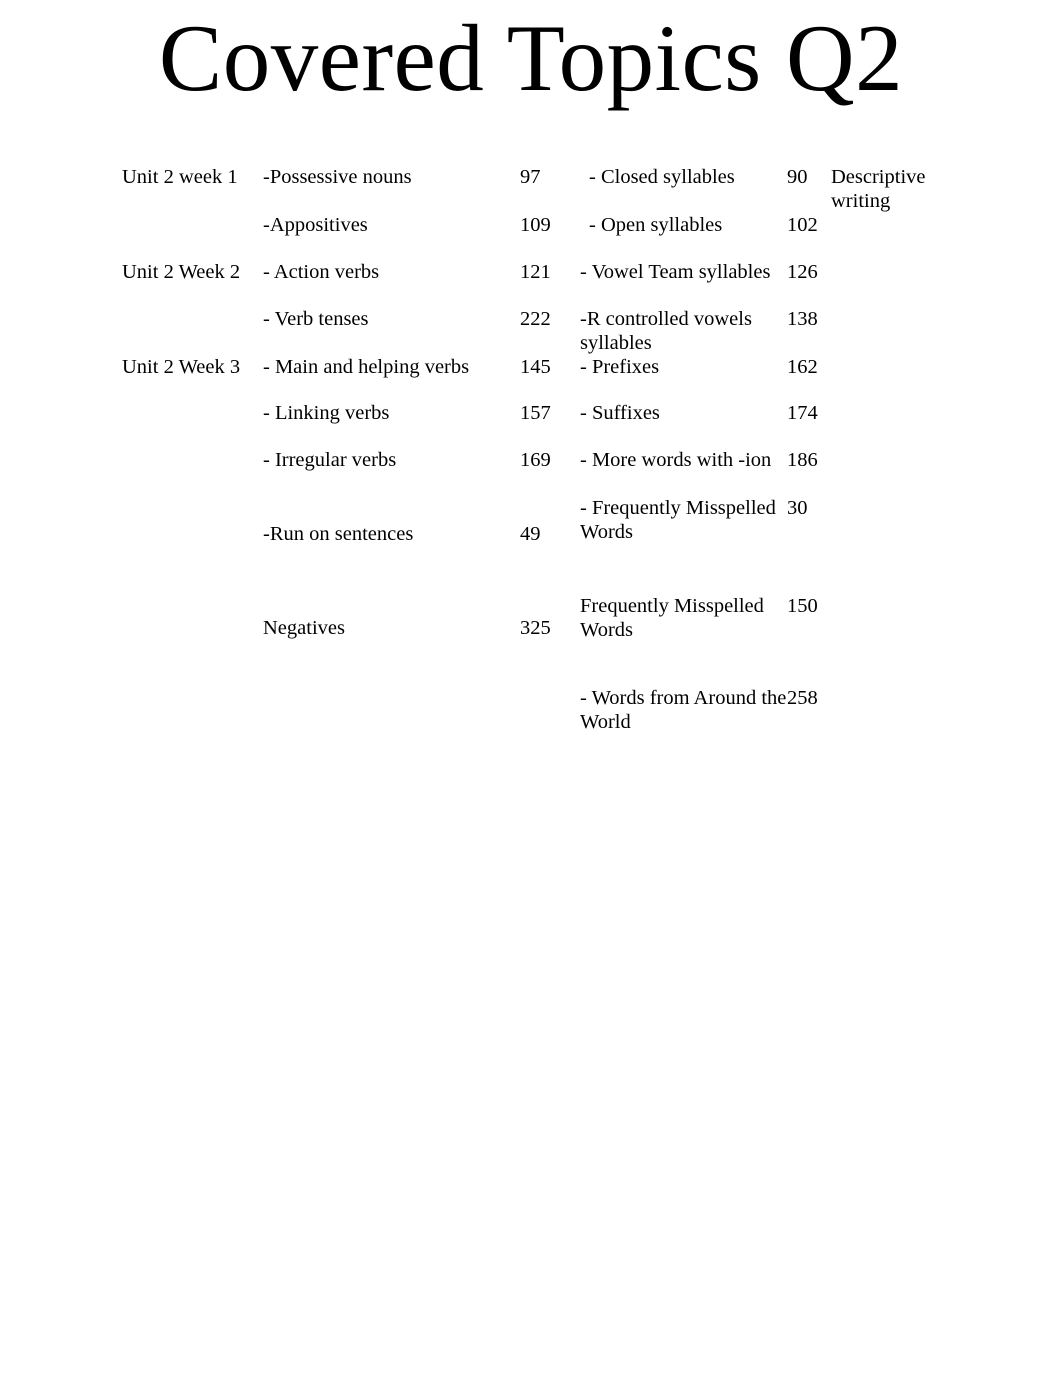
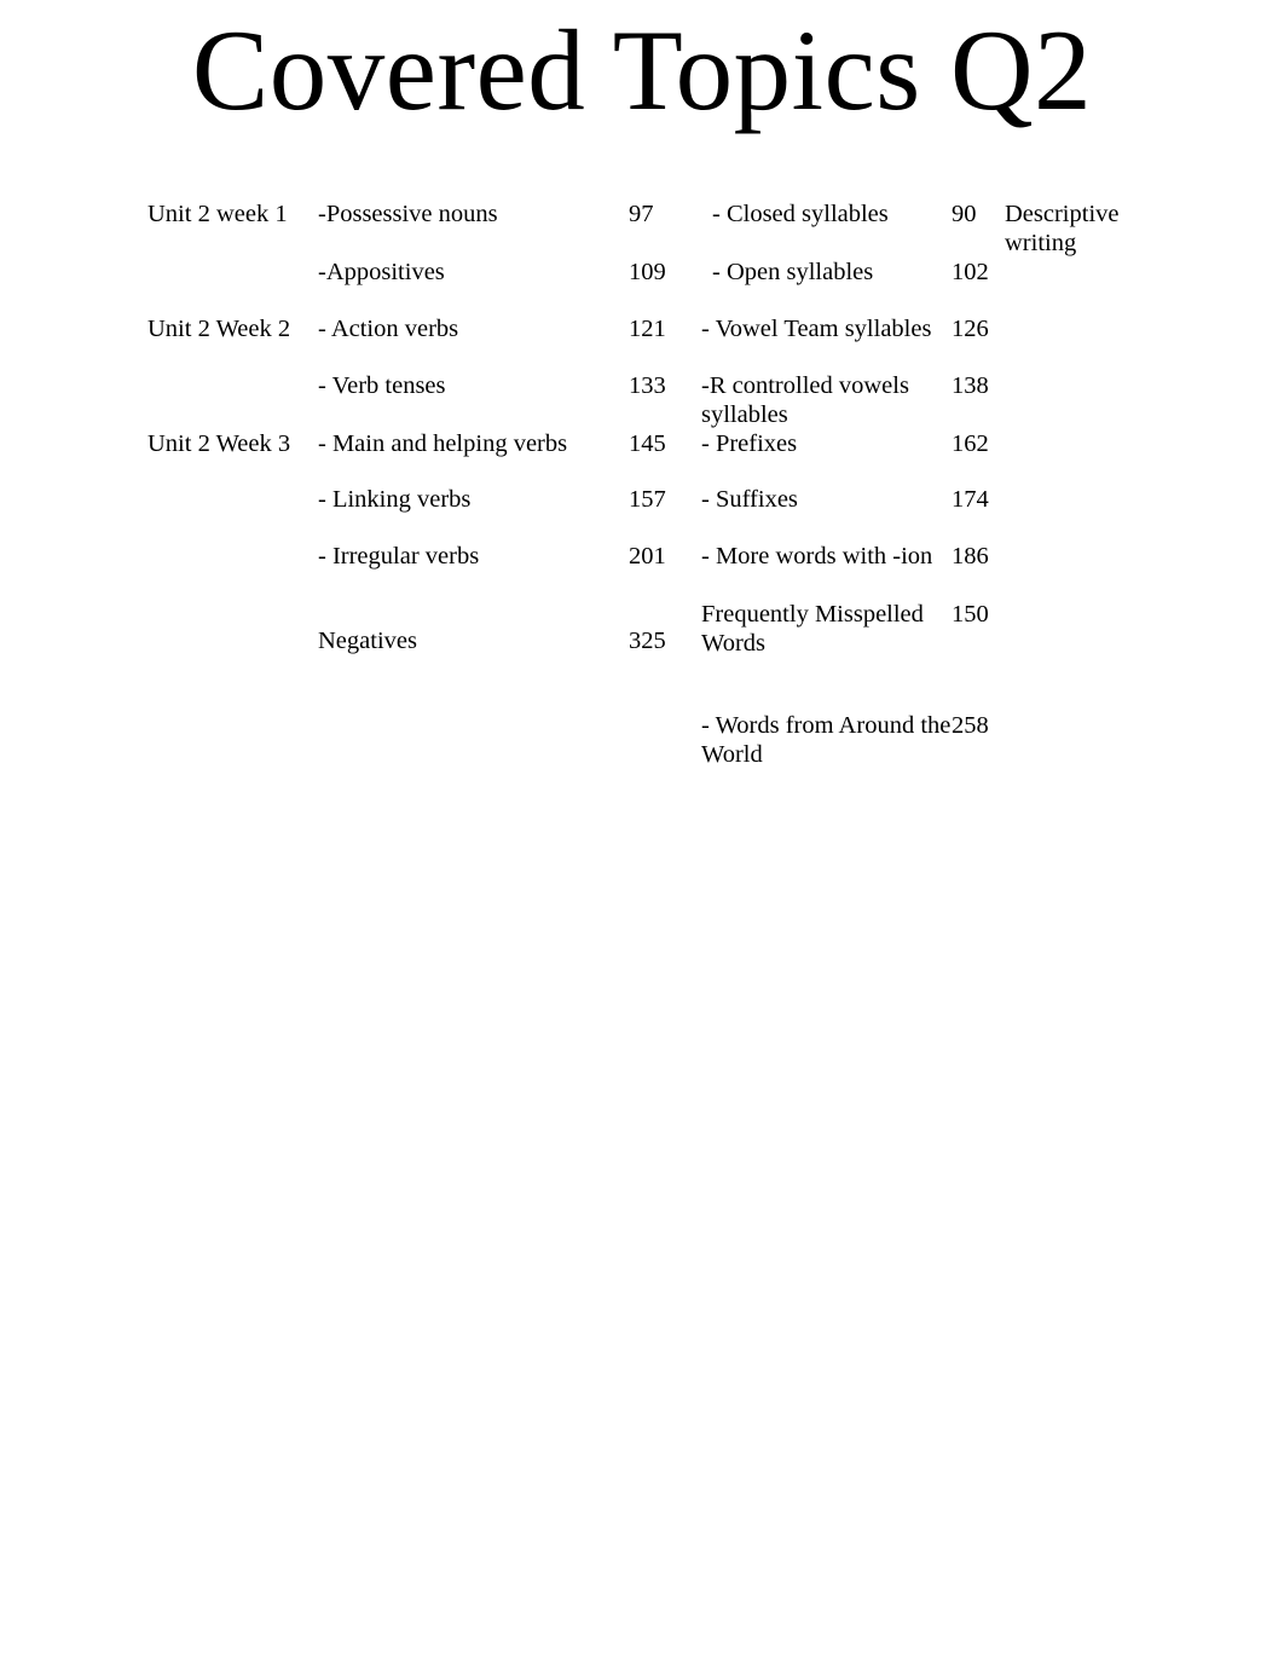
  Covered Topics Q2
  Unit 2 week 1	-Possessive nouns	97	- Closed syllables	90	Descriptive writing
  	-Appositives	109	- Open syllables	102
  Unit 2 Week 2	- Action verbs	121	- Vowel Team syllables	126
- 	- Verb tenses	222	-R controlled vowels syllables	138
+ 	- Verb tenses	133	-R controlled vowels syllables	138
  Unit 2 Week 3	- Main and helping verbs	145	- Prefixes	162
  	- Linking verbs	157	- Suffixes	174
- 	- Irregular verbs	169	- More words with -ion	186
+ 	- Irregular verbs	201	- More words with -ion	186
- 	-Run on sentences	49	- Frequently Misspelled Words	30
  	Negatives	325	Frequently Misspelled Words	150
  			- Words from Around the World	258
